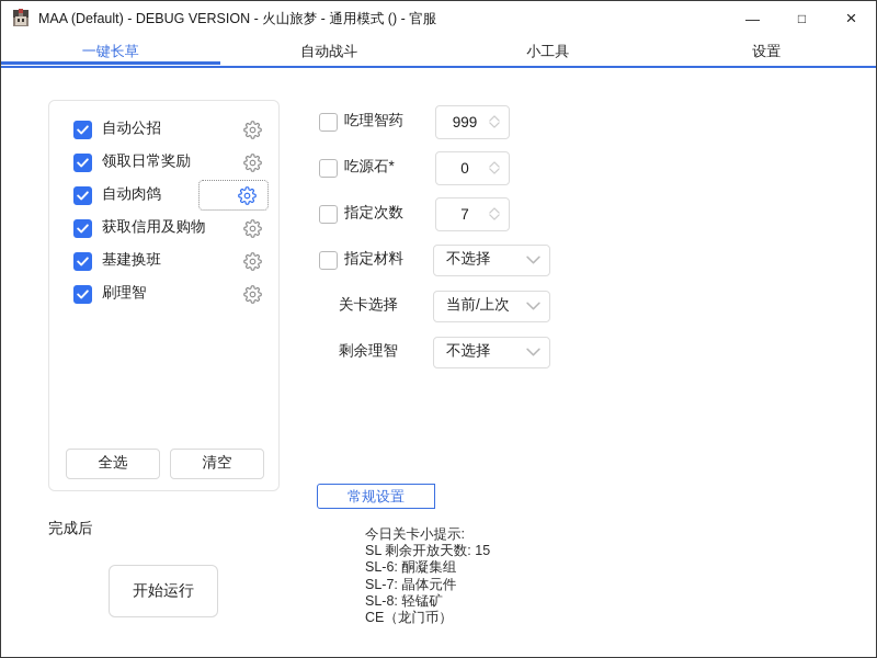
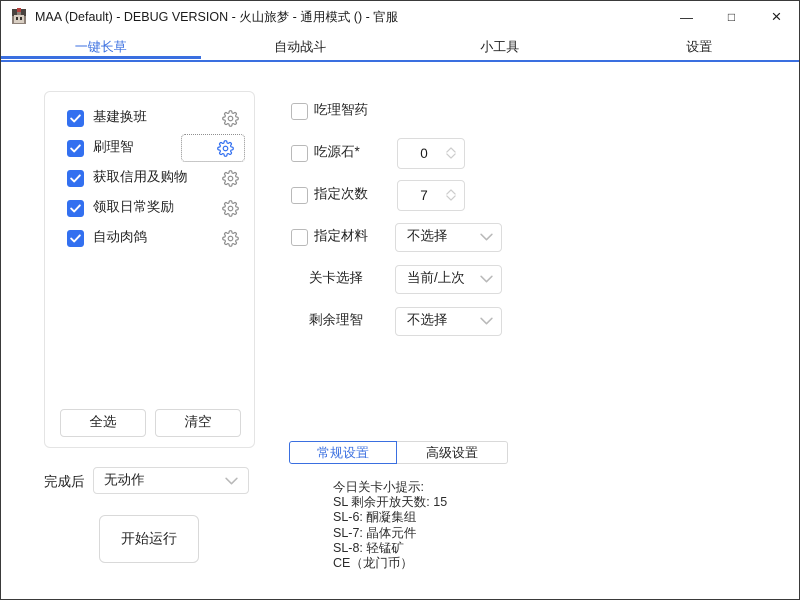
  MAA (Default) - DEBUG VERSION - 火山旅梦 - 通用模式 () - 官服
  —
  □
  ×
  一键长草
  自动战斗
  小工具
  设置
- 自动公招
- 领取日常奖励
+ 基建换班
- 自动肉鸽
+ 刷理智
  获取信用及购物
- 基建换班
+ 领取日常奖励
- 刷理智
+ 自动肉鸽
  全选
  清空
  完成后
+ 无动作
  开始运行
  吃理智药
- 999
  吃源石*
  0
  指定次数
  7
  指定材料
  不选择
  关卡选择
  当前/上次
  剩余理智
  不选择
  常规设置
+ 高级设置
  今日关卡小提示:
  SL 剩余开放天数: 15
  SL-6: 酮凝集组
  SL-7: 晶体元件
  SL-8: 轻锰矿
  CE（龙门币）
